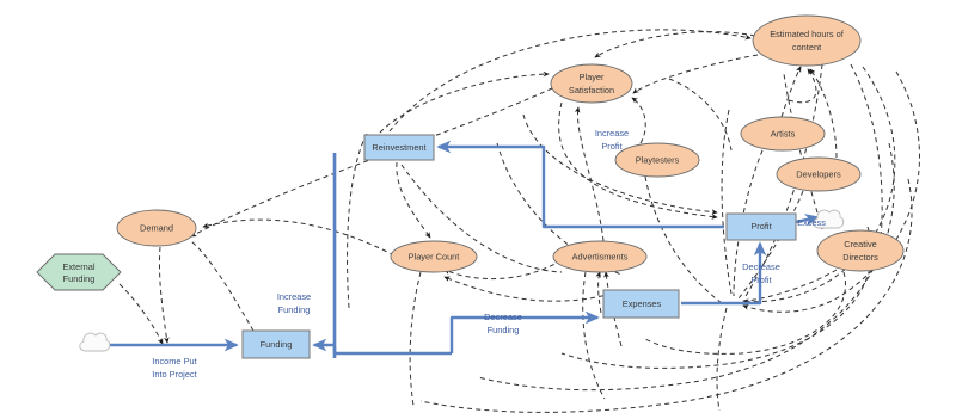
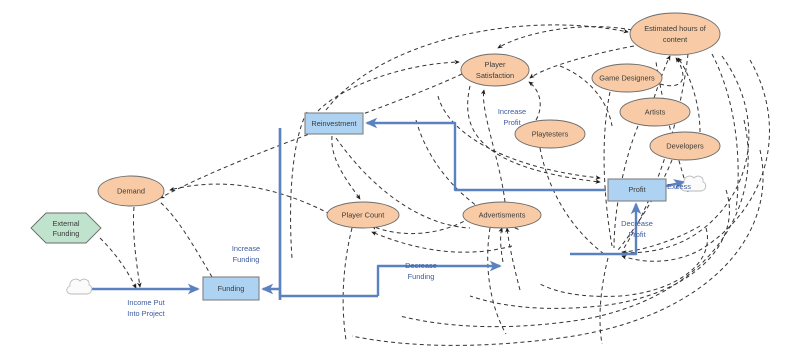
  External
  Funding
  Demand
  Funding
  Reinvestment
  Player Count
  Advertisments
- Expenses
  Player
  Satisfaction
  Playtesters
  Estimated hours of
  content
+ Game Designers
  Artists
  Developers
  Profit
- Creative
- Directors
  Income Put
  Into Project
  Increase
  Funding
  Decrease
  Funding
  Increase
  Profit
  Decrease
  Profit
  Excess
